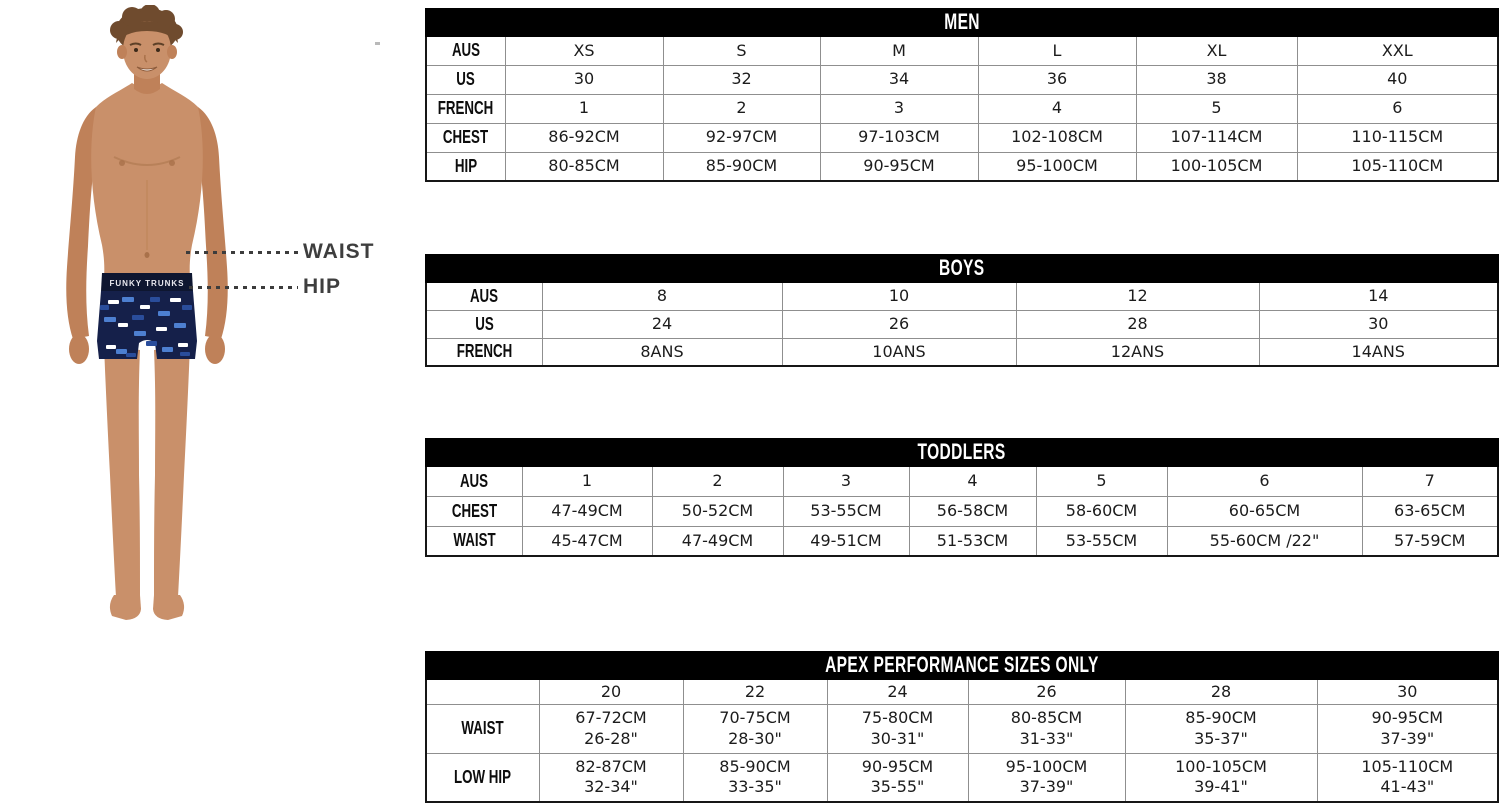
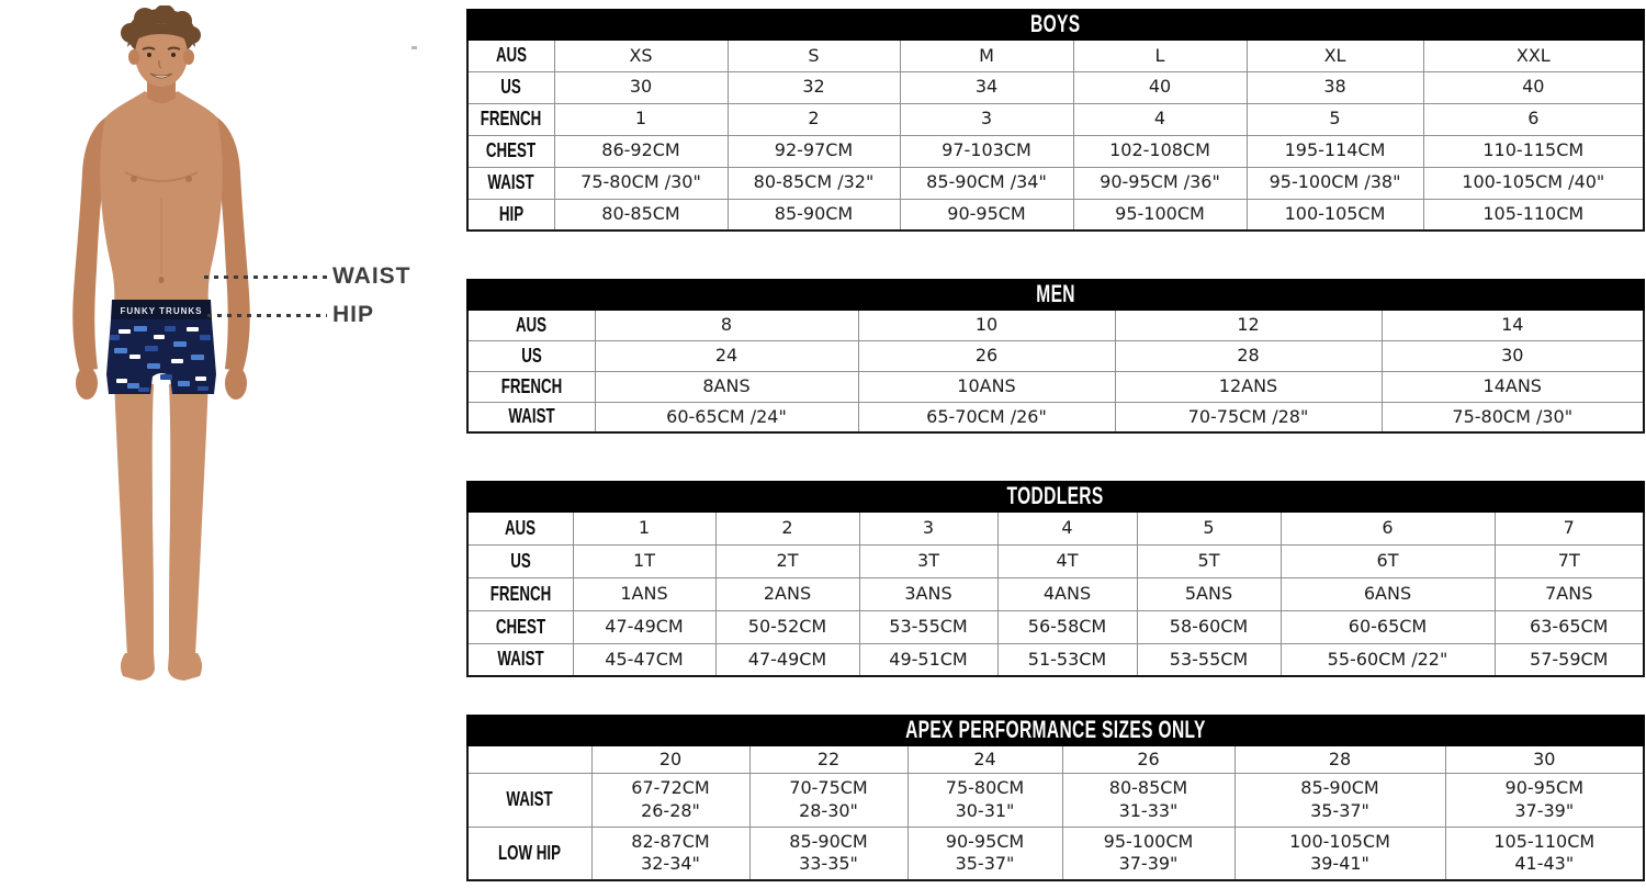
  FUNKY TRUNKS
  WAIST
  HIP
- MEN
+ BOYS
  AUS	XS	S	M	L	XL	XXL
- US	30	32	34	36	38	40
+ US	30	32	34	40	38	40
  FRENCH	1	2	3	4	5	6
- CHEST	86-92CM	92-97CM	97-103CM	102-108CM	107-114CM	110-115CM
+ CHEST	86-92CM	92-97CM	97-103CM	102-108CM	195-114CM	110-115CM
+ WAIST	75-80CM /30"	80-85CM /32"	85-90CM /34"	90-95CM /36"	95-100CM /38"	100-105CM /40"
  HIP	80-85CM	85-90CM	90-95CM	95-100CM	100-105CM	105-110CM
- BOYS
+ MEN
  AUS	8	10	12	14
  US	24	26	28	30
  FRENCH	8ANS	10ANS	12ANS	14ANS
+ WAIST	60-65CM /24"	65-70CM /26"	70-75CM /28"	75-80CM /30"
  TODDLERS
  AUS	1	2	3	4	5	6	7
+ US	1T	2T	3T	4T	5T	6T	7T
+ FRENCH	1ANS	2ANS	3ANS	4ANS	5ANS	6ANS	7ANS
  CHEST	47-49CM	50-52CM	53-55CM	56-58CM	58-60CM	60-65CM	63-65CM
  WAIST	45-47CM	47-49CM	49-51CM	51-53CM	53-55CM	55-60CM /22"	57-59CM
  APEX PERFORMANCE SIZES ONLY
  	20	22	24	26	28	30
  WAIST	67-72CM 26-28"	70-75CM 28-30"	75-80CM 30-31"	80-85CM 31-33"	85-90CM 35-37"	90-95CM 37-39"
- LOW HIP	82-87CM 32-34"	85-90CM 33-35"	90-95CM 35-55"	95-100CM 37-39"	100-105CM 39-41"	105-110CM 41-43"
+ LOW HIP	82-87CM 32-34"	85-90CM 33-35"	90-95CM 35-37"	95-100CM 37-39"	100-105CM 39-41"	105-110CM 41-43"
